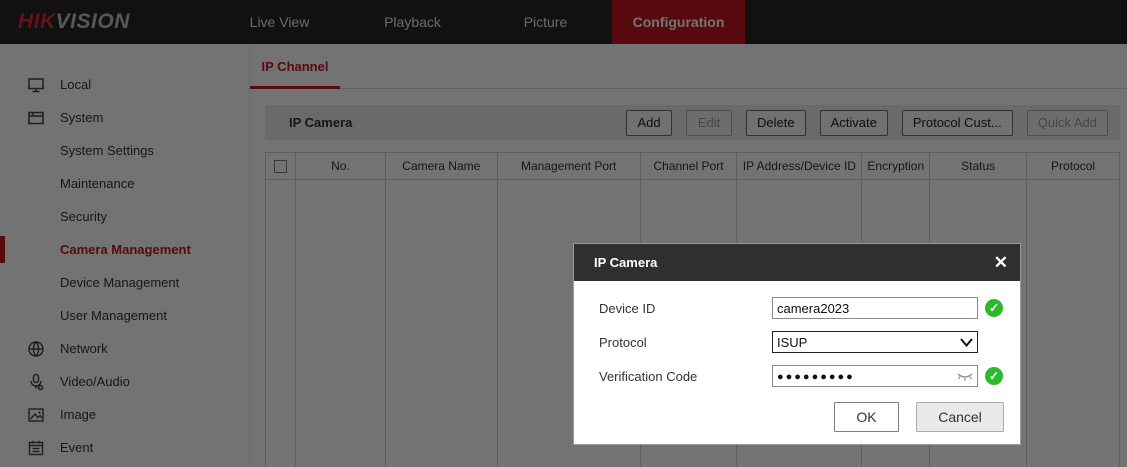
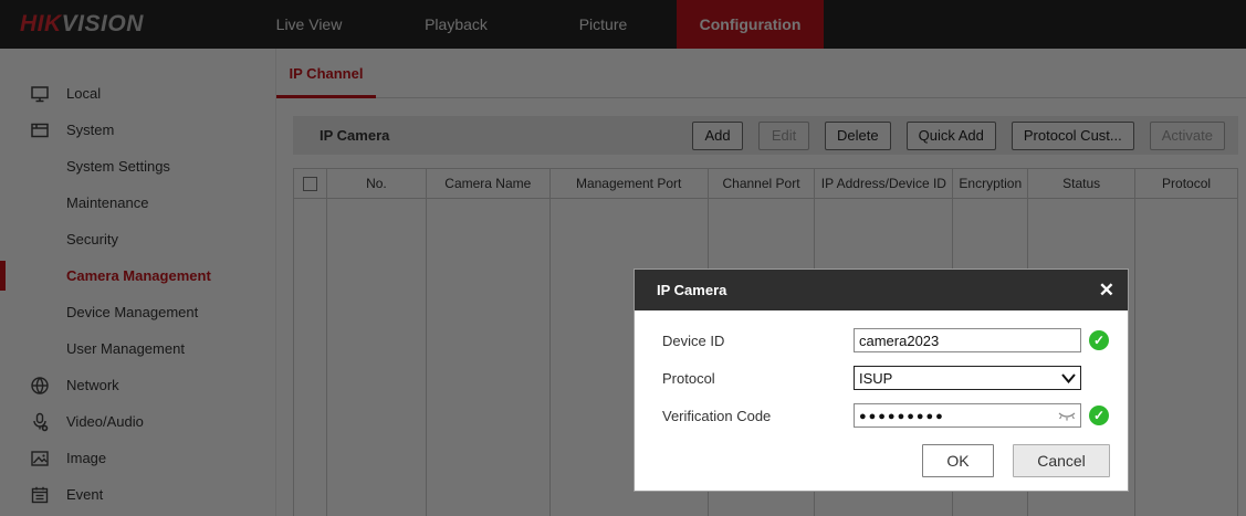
  HIKVISION
  Live View
  Playback
  Picture
  Configuration
  Local
  System
  System Settings
  Maintenance
  Security
  Camera Management
  Device Management
  User Management
  Network
  Video/Audio
  Image
  Event
  IP Channel
  IP Camera
  Add
  Edit
  Delete
- Activate
+ Quick Add
  Protocol Cust...
- Quick Add
+ Activate
  No.
  Camera Name
  Management Port
  Channel Port
  IP Address/Device ID
  Encryption
  Status
  Protocol
  IP Camera
  ✕
  Device ID
  camera2023
  ✓
  Protocol
  ISUP
  Verification Code
  ●●●●●●●●●
  ✓
  OK
  Cancel
